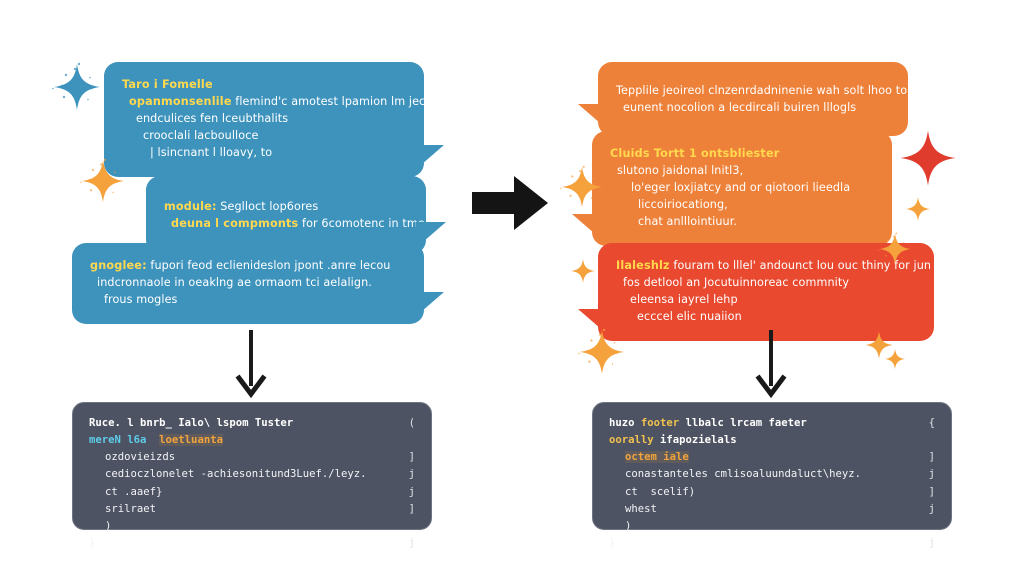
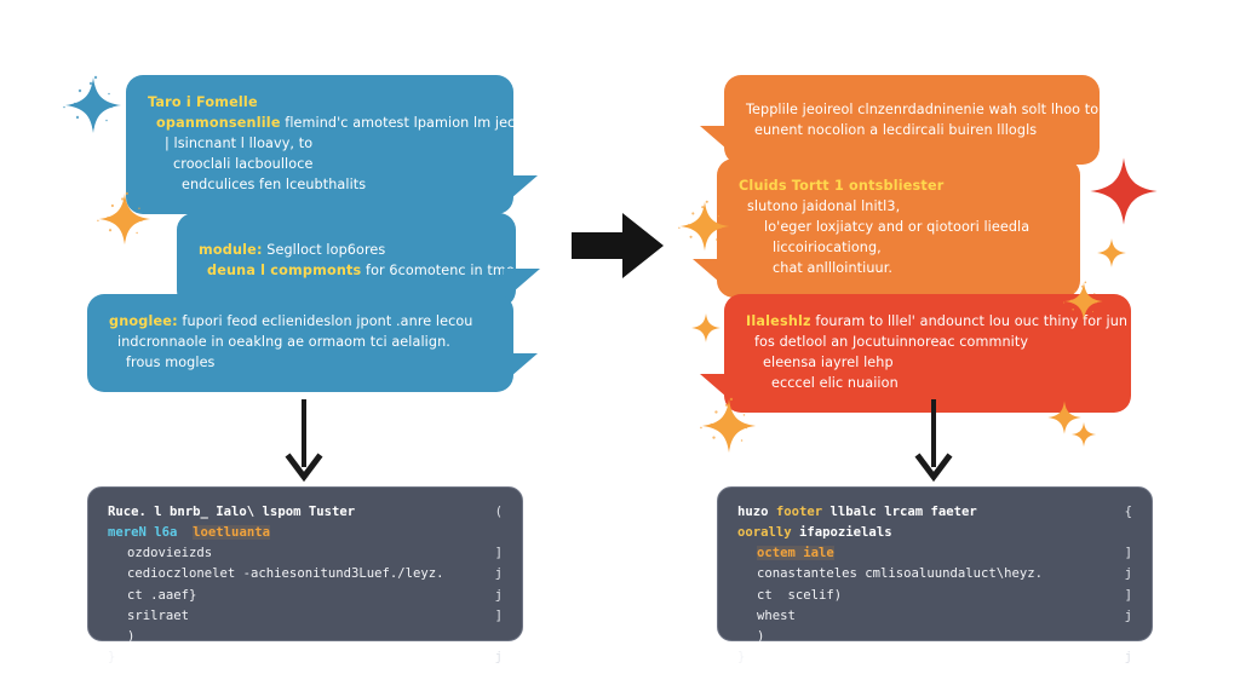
  Taro i Fomelle
  opanmonsenlile flemind'c amotest lpamion lm jechitc
- endculices fen lceubthalits
+ | lsincnant l lloavy, to
  crooclali lacboulloce
- | lsincnant l lloavy, to
+ endculices fen lceubthalits
  module: Seglloct lop6ores
  deuna l compmonts for 6comotenc in tme lieson.
  gnoglee: fupori feod eclienideslon jpont .anre lecou
  indcronnaole in oeaklng ae ormaom tci aelalign.
  frous mogles
  Ruce. l bnrb_ Ialo\ lspom Tuster
  (
  mereN l6a loetluanta
  ozdovieizds
  ]
  cedioczlonelet -achiesonitund3Luef./leyz.
  j
  ct .aaef}
  j
  srilraet
  ]
  )
  j
  Tepplile jeoireol clnzenrdadninenie wah solt lhoo to,
  eunent nocolion a lecdircali buiren lllogls
  Cluids Tortt 1 ontsbliester
  slutono jaidonal lnitl3,
  lo'eger loxjiatcy and or qiotoori lieedla
  liccoiriocationg,
  chat anlllointiuur.
  Ilaleshlz fouram to lllel' andounct lou ouc thiny for jun
  fos detlool an Jocutuinnoreac commnity
  eleensa iayrel lehp
  ecccel elic nuaiion
  huzo footer llbalc lrcam faeter
  {
  oorally ifapozielals
  octem iale
  ]
  conastanteles cmlisoaluundaluct\heyz.
  j
  ct scelif)
  ]
  whest
  j
  )
  j
